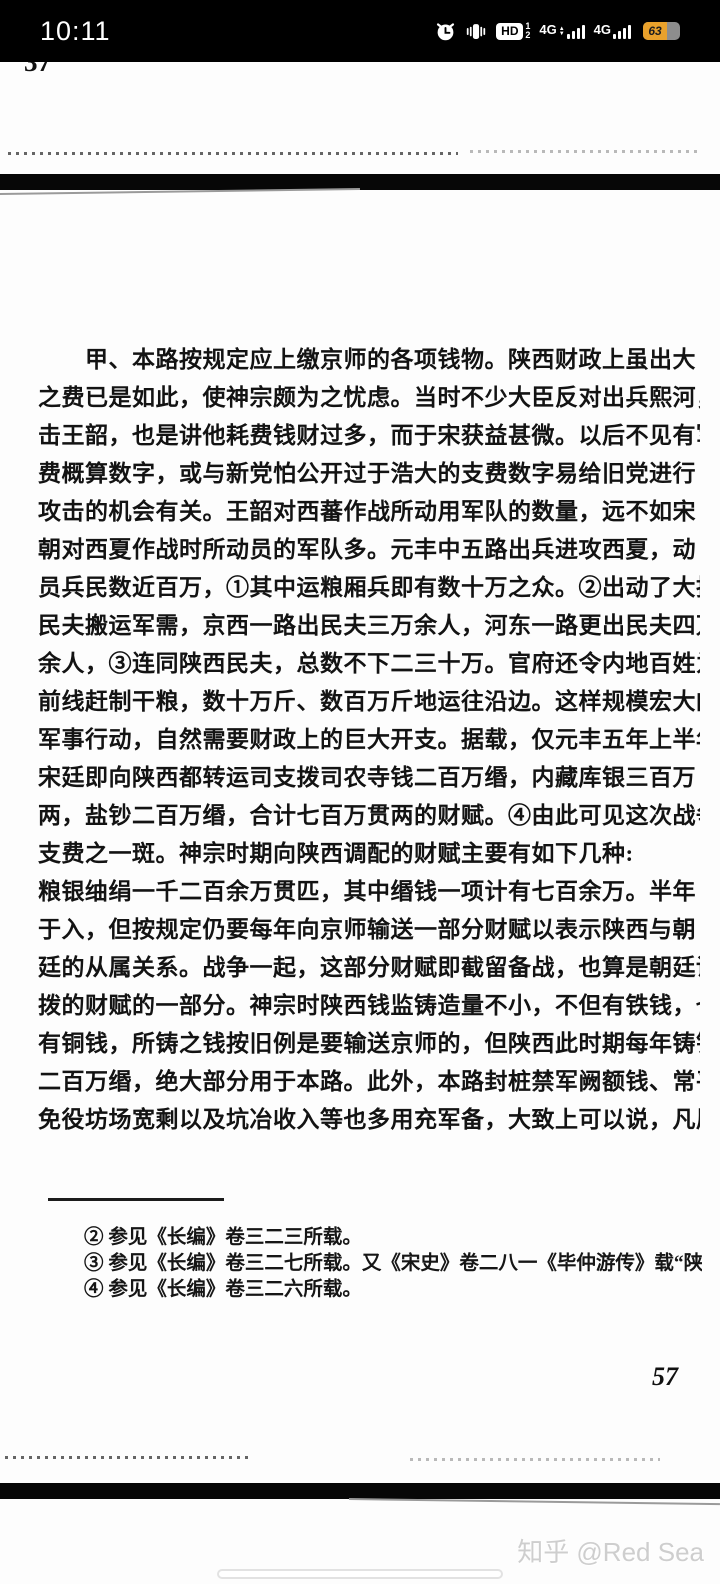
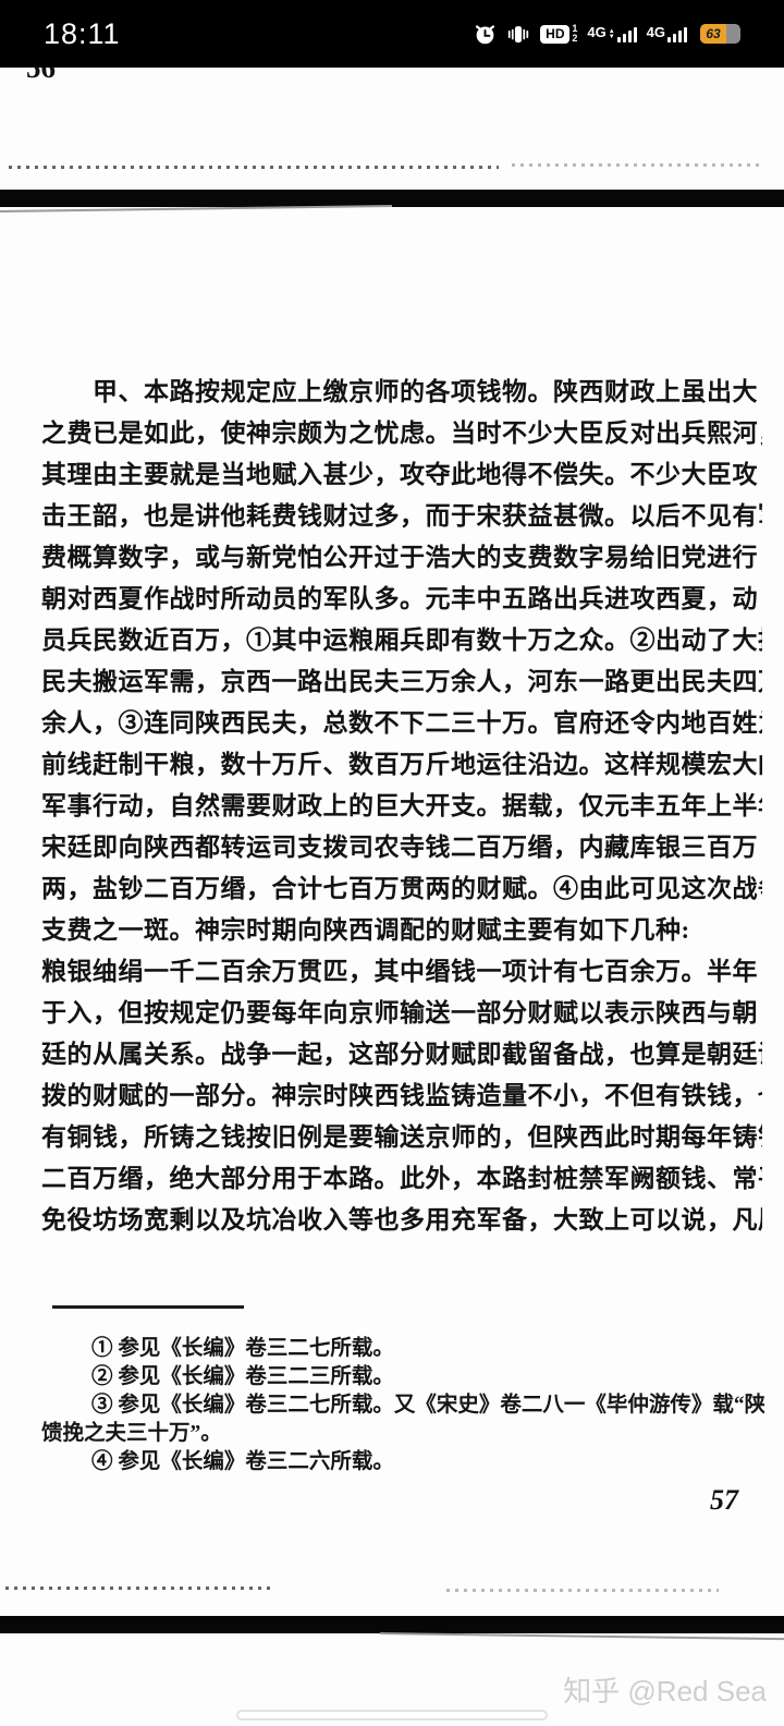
- 10:11
+ 18:11
  HD
  1
  2
  4G
  4G
  63
- 37
+ 56
  甲、本路按规定应上缴京师的各项钱物。陕西财政上虽出大
  之费已是如此，使神宗颇为之忧虑。当时不少大臣反对出兵熙河
+ 其理由主要就是当地赋入甚少，攻夺此地得不偿失。不少大臣攻
  击王韶，也是讲他耗费钱财过多，而于宋获益甚微。以后不见有
  费概算数字，或与新党怕公开过于浩大的支费数字易给旧党进行
- 攻击的机会有关。王韶对西蕃作战所动用军队的数量，远不如宋
  朝对西夏作战时所动员的军队多。元丰中五路出兵进攻西夏，动
  员兵民数近百万，①其中运粮厢兵即有数十万之众。②出动了大
  民夫搬运军需，京西一路出民夫三万余人，河东一路更出民夫四
  余人，③连同陕西民夫，总数不下二三十万。官府还令内地百姓
  前线赶制干粮，数十万斤、数百万斤地运往沿边。这样规模宏大
  军事行动，自然需要财政上的巨大开支。据载，仅元丰五年上半
  宋廷即向陕西都转运司支拨司农寺钱二百万缗，内藏库银三百万
  两，盐钞二百万缗，合计七百万贯两的财赋。④由此可见这次战
  支费之一斑。神宗时期向陕西调配的财赋主要有如下几种:
  粮银䌷绢一千二百余万贯匹，其中缗钱一项计有七百余万。半年
  于入，但按规定仍要每年向京师输送一部分财赋以表示陕西与朝
  廷的从属关系。战争一起，这部分财赋即截留备战，也算是朝廷
  拨的财赋的一部分。神宗时陕西钱监铸造量不小，不但有铁钱，
  有铜钱，所铸之钱按旧例是要输送京师的，但陕西此时期每年铸
  二百万缗，绝大部分用于本路。此外，本路封桩禁军阙额钱、常
  免役坊场宽剩以及坑冶收入等也多用充军备，大致上可以说，凡
+ ① 参见《长编》卷三二七所载。
  ② 参见《长编》卷三二三所载。
  ③ 参见《长编》卷三二七所载。又《宋史》卷二八一《毕仲游传》载“陕
+ 馈挽之夫三十万”。
  ④ 参见《长编》卷三二六所载。
  57
  知乎 @Red Sea
